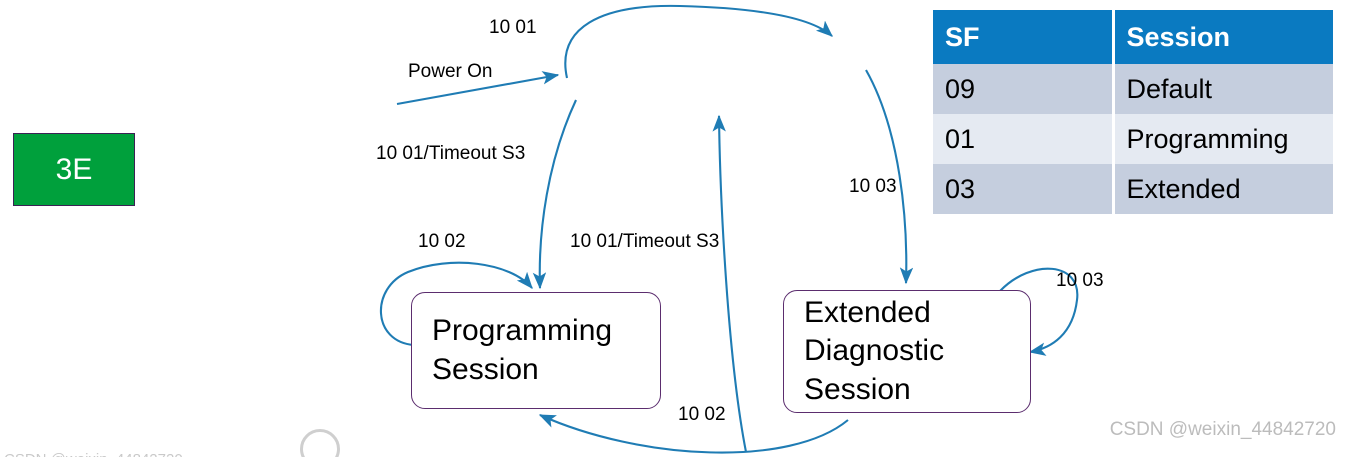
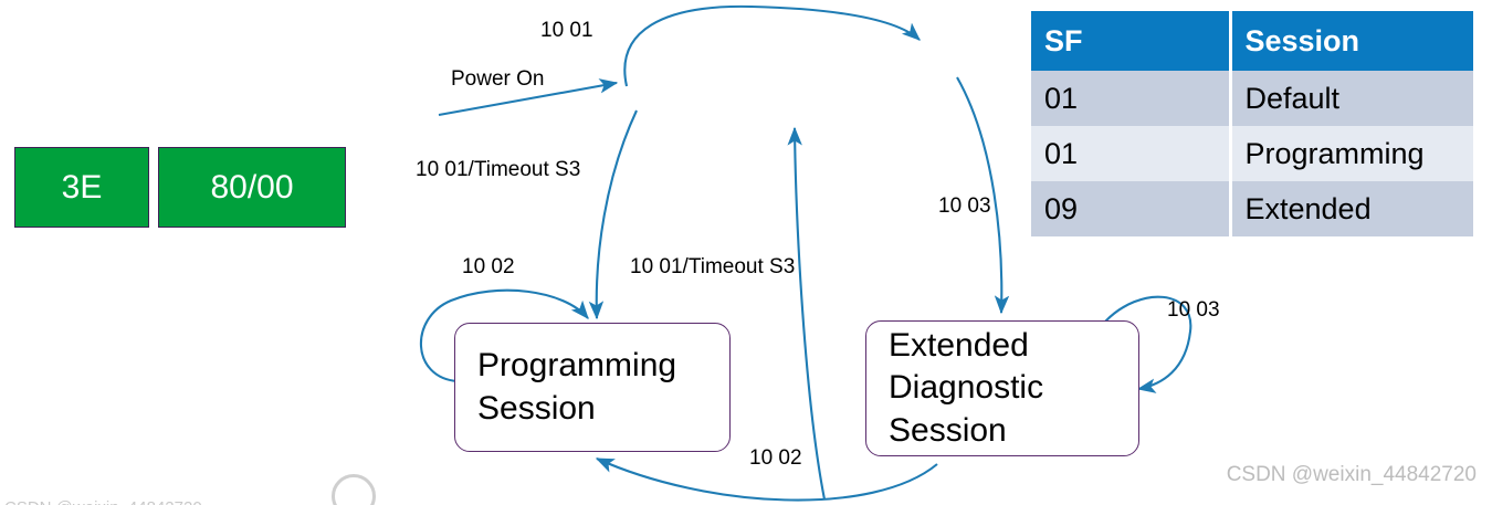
  3E
+ 80/00
  Programming Session
  Extended Diagnostic Session
  10 01
  Power On
  10 01/Timeout S3
  10 03
  10 02
  10 01/Timeout S3
  10 03
  10 02
  SF	Session
- 09	Default
+ 01	Default
  01	Programming
- 03	Extended
+ 09	Extended
  CSDN @weixin_44842720
